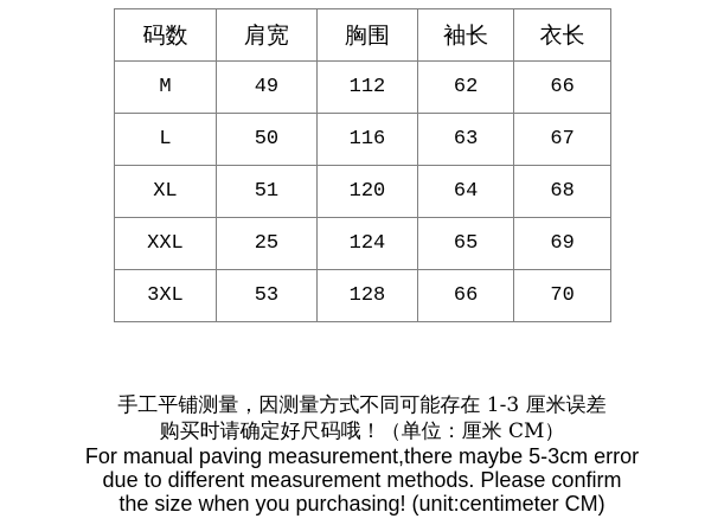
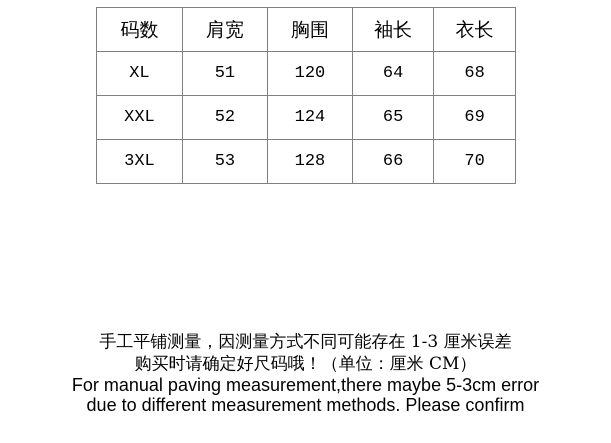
  码数	肩宽	胸围	袖长	衣长
- M	49	112	62	66
- L	50	116	63	67
  XL	51	120	64	68
- XXL	25	124	65	69
+ XXL	52	124	65	69
  3XL	53	128	66	70
  手工平铺测量，因测量方式不同可能存在 1-3 厘米误差
  购买时请确定好尺码哦！（单位：厘米 CM）
  For manual paving measurement,there maybe 5-3cm error
  due to different measurement methods. Please confirm
- the size when you purchasing! (unit:centimeter CM)
